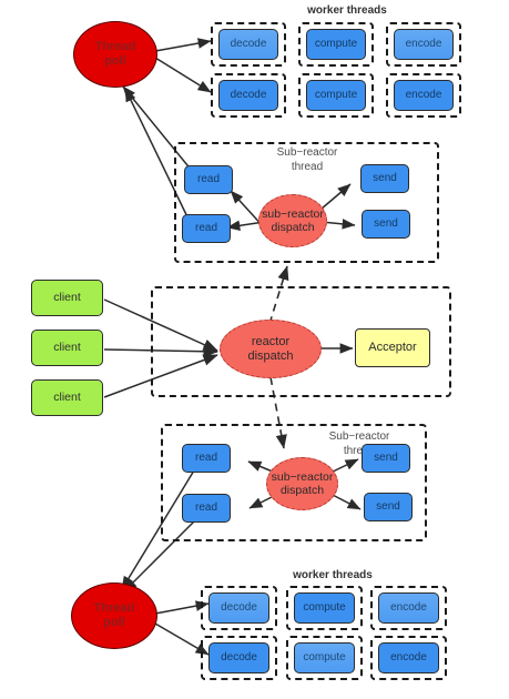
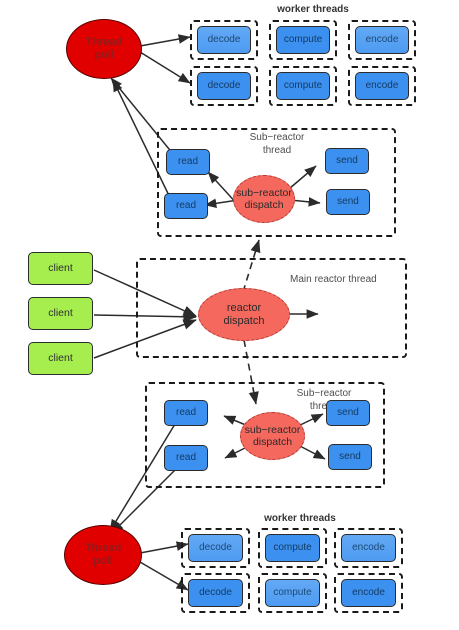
  worker threads
  decode
  compute
  encode
  decode
  compute
  encode
  Thread
  poll
  Sub−reactor
  thread
  read
  read
  sub−reactor
  dispatch
  send
  send
  client
  client
  client
+ Main reactor thread
  reactor
  dispatch
- Acceptor
  Sub−reactor
  read
  read
  sub−reactor
  dispatch
  send
  send
  Thread
  poll
  worker threads
  decode
  compute
  encode
  decode
  compute
  encode
